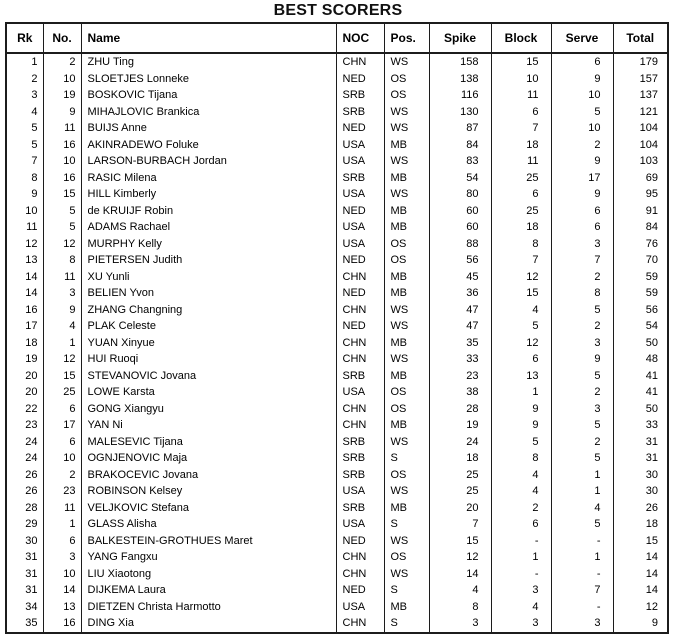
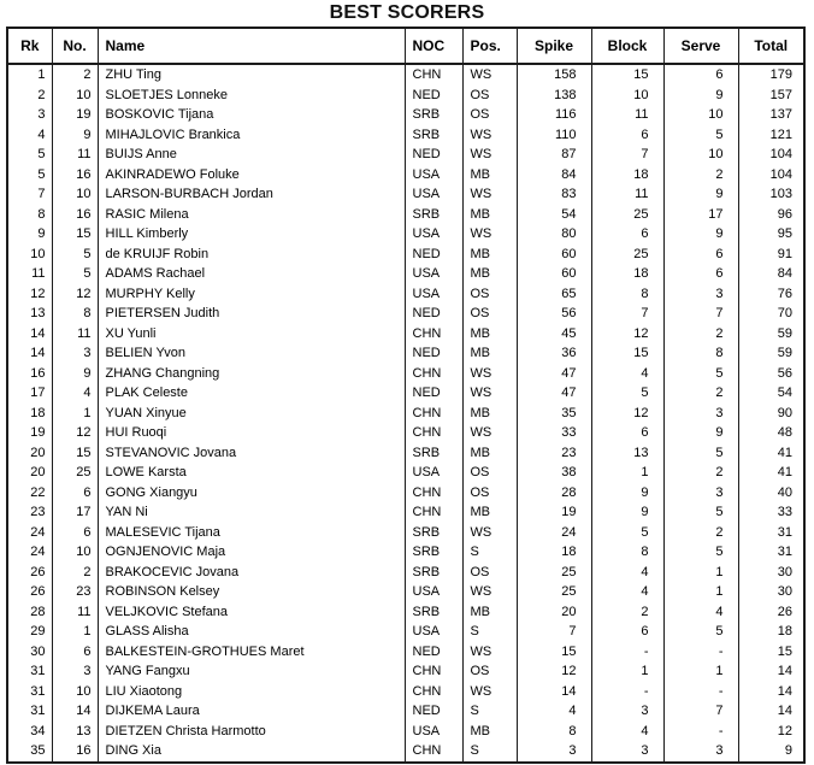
  BEST SCORERS
  Rk	No.	Name	NOC	Pos.	Spike	Block	Serve	Total
  1	2	ZHU Ting	CHN	WS	158	15	6	179
  2	10	SLOETJES Lonneke	NED	OS	138	10	9	157
  3	19	BOSKOVIC Tijana	SRB	OS	116	11	10	137
- 4	9	MIHAJLOVIC Brankica	SRB	WS	130	6	5	121
+ 4	9	MIHAJLOVIC Brankica	SRB	WS	110	6	5	121
  5	11	BUIJS Anne	NED	WS	87	7	10	104
  5	16	AKINRADEWO Foluke	USA	MB	84	18	2	104
  7	10	LARSON-BURBACH Jordan	USA	WS	83	11	9	103
- 8	16	RASIC Milena	SRB	MB	54	25	17	69
+ 8	16	RASIC Milena	SRB	MB	54	25	17	96
  9	15	HILL Kimberly	USA	WS	80	6	9	95
  10	5	de KRUIJF Robin	NED	MB	60	25	6	91
  11	5	ADAMS Rachael	USA	MB	60	18	6	84
- 12	12	MURPHY Kelly	USA	OS	88	8	3	76
+ 12	12	MURPHY Kelly	USA	OS	65	8	3	76
  13	8	PIETERSEN Judith	NED	OS	56	7	7	70
  14	11	XU Yunli	CHN	MB	45	12	2	59
  14	3	BELIEN Yvon	NED	MB	36	15	8	59
  16	9	ZHANG Changning	CHN	WS	47	4	5	56
  17	4	PLAK Celeste	NED	WS	47	5	2	54
- 18	1	YUAN Xinyue	CHN	MB	35	12	3	50
+ 18	1	YUAN Xinyue	CHN	MB	35	12	3	90
  19	12	HUI Ruoqi	CHN	WS	33	6	9	48
  20	15	STEVANOVIC Jovana	SRB	MB	23	13	5	41
  20	25	LOWE Karsta	USA	OS	38	1	2	41
- 22	6	GONG Xiangyu	CHN	OS	28	9	3	50
+ 22	6	GONG Xiangyu	CHN	OS	28	9	3	40
  23	17	YAN Ni	CHN	MB	19	9	5	33
  24	6	MALESEVIC Tijana	SRB	WS	24	5	2	31
  24	10	OGNJENOVIC Maja	SRB	S	18	8	5	31
  26	2	BRAKOCEVIC Jovana	SRB	OS	25	4	1	30
  26	23	ROBINSON Kelsey	USA	WS	25	4	1	30
  28	11	VELJKOVIC Stefana	SRB	MB	20	2	4	26
  29	1	GLASS Alisha	USA	S	7	6	5	18
  30	6	BALKESTEIN-GROTHUES Maret	NED	WS	15	-	-	15
  31	3	YANG Fangxu	CHN	OS	12	1	1	14
  31	10	LIU Xiaotong	CHN	WS	14	-	-	14
  31	14	DIJKEMA Laura	NED	S	4	3	7	14
  34	13	DIETZEN Christa Harmotto	USA	MB	8	4	-	12
  35	16	DING Xia	CHN	S	3	3	3	9
